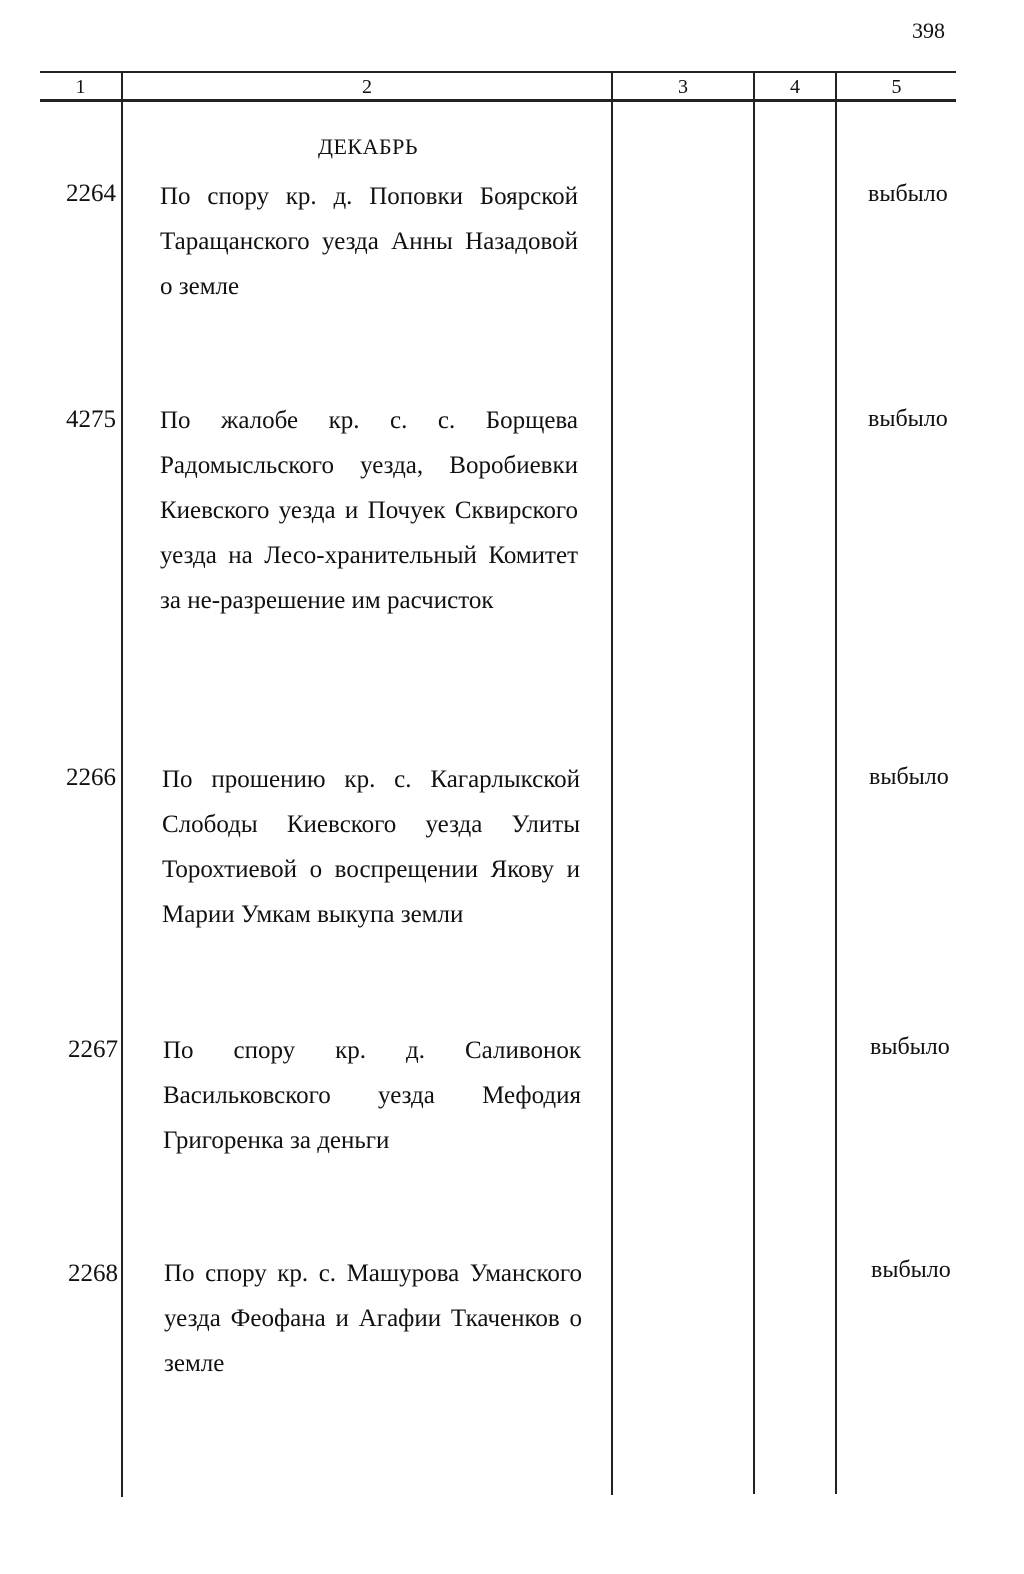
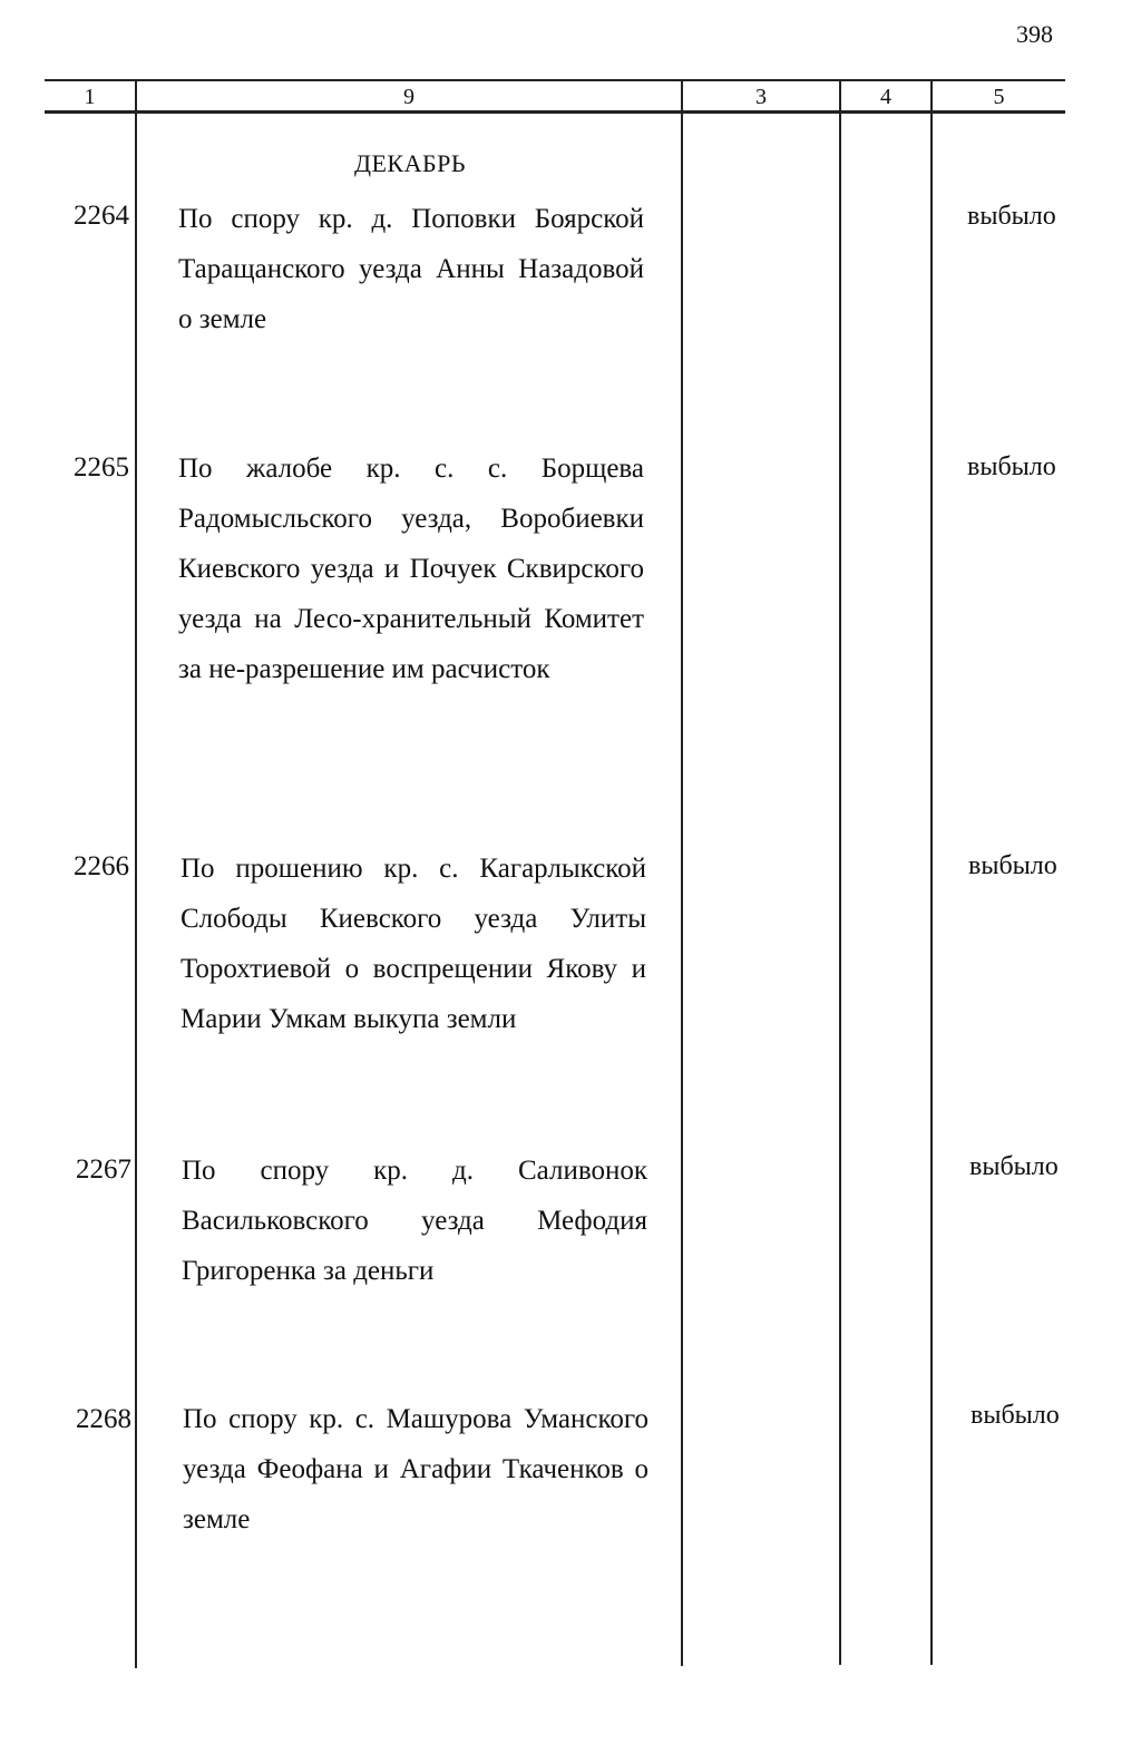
  398
  1
- 2
+ 9
  3
  4
  5
  ДЕКАБРЬ
  2264
  По спору кр. д. Поповки Боярской Таращанского уезда Анны Назадовой о земле
  выбыло
- 4275
+ 2265
  По жалобе кр. с. с. Борщева Радомысльского уезда, Воробиевки Киевского уезда и Почуек Сквирского уезда на Лесо-хранительный Комитет за не-разрешение им расчисток
  выбыло
  2266
  По прошению кр. с. Кагарлыкской Слободы Киевского уезда Улиты Торохтиевой о воспрещении Якову и Марии Умкам выкупа земли
  выбыло
  2267
  По спору кр. д. Саливонок Васильковского уезда Мефодия Григоренка за деньги
  выбыло
  2268
  По спору кр. с. Машурова Уманского уезда Феофана и Агафии Ткаченков о земле
  выбыло
